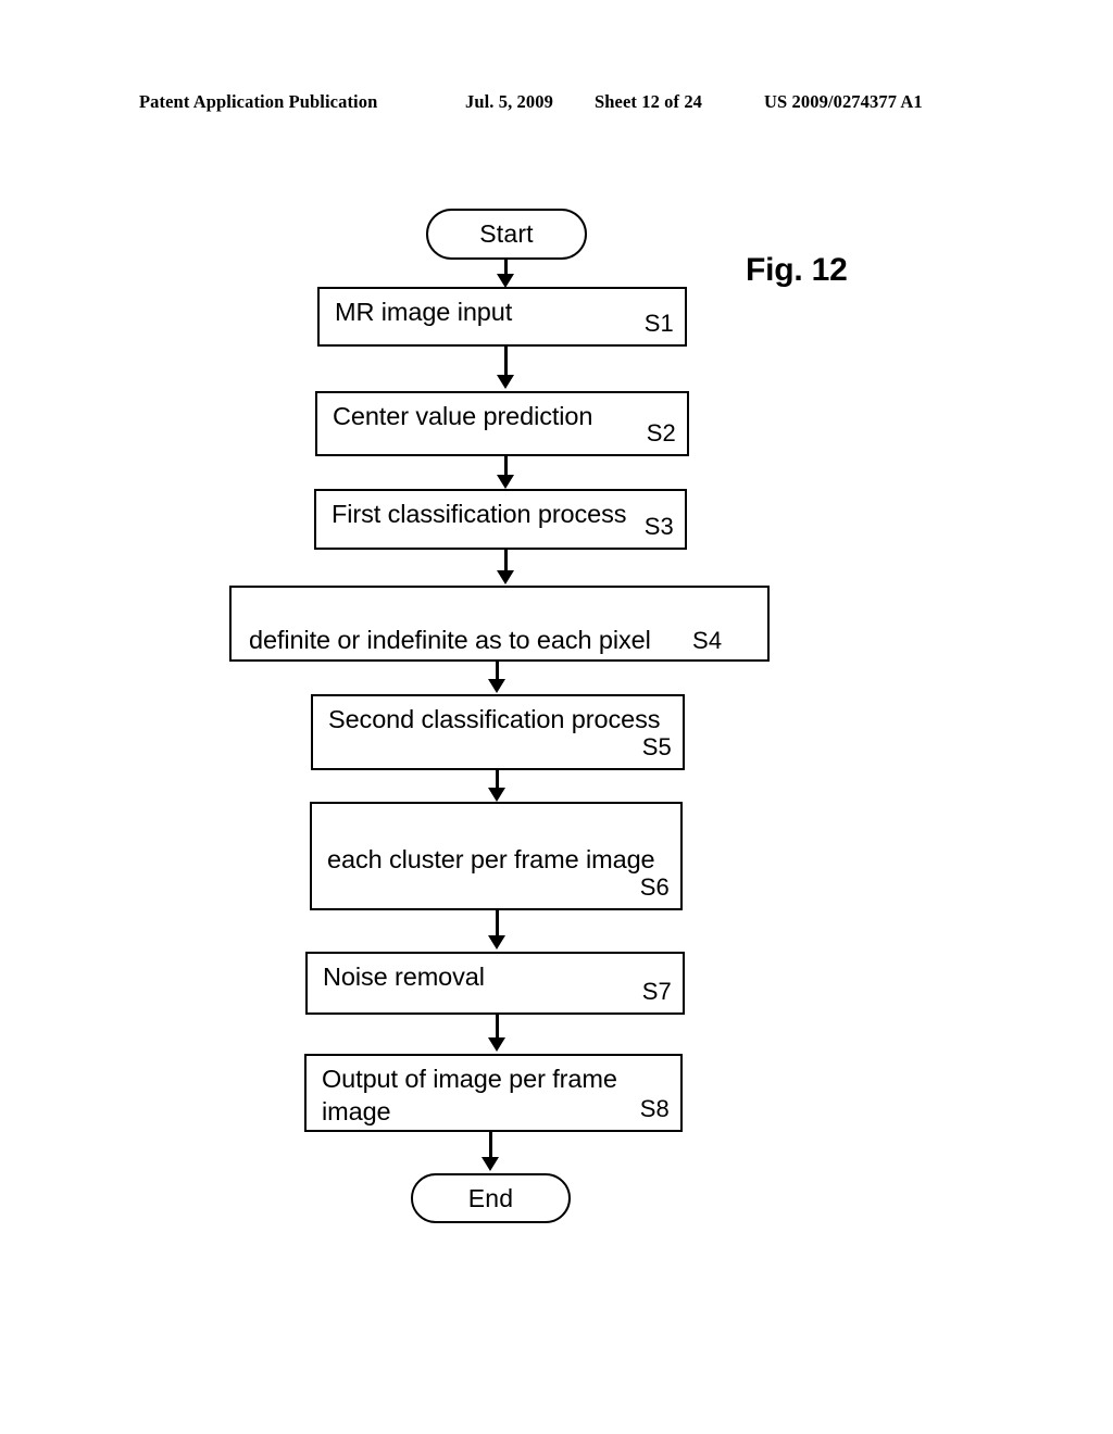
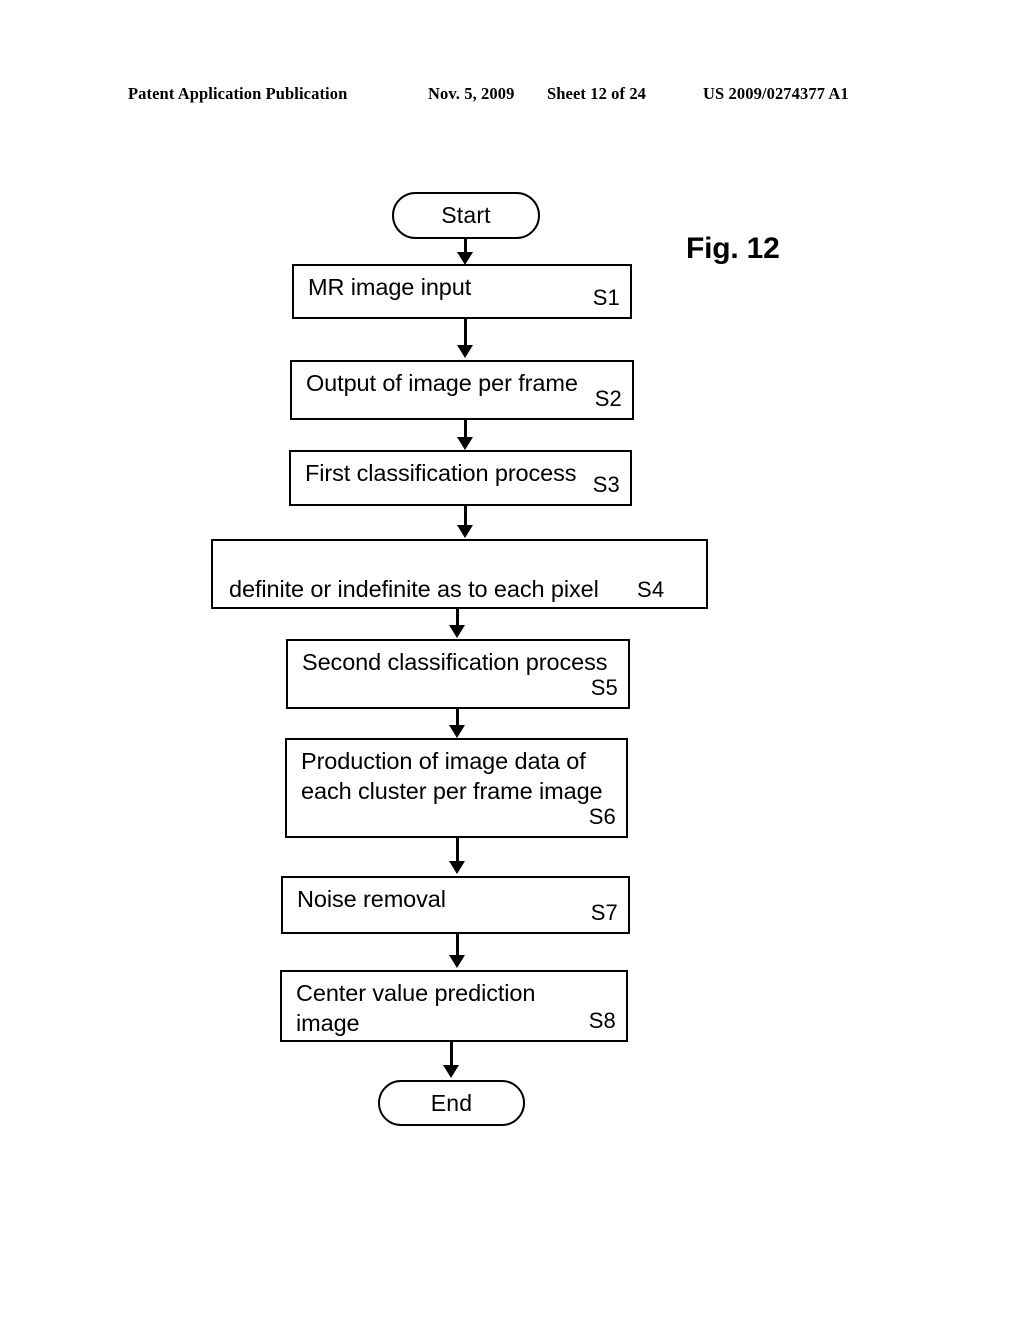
  Patent Application Publication
- Jul. 5, 2009
+ Nov. 5, 2009
  Sheet 12 of 24
  US 2009/0274377 A1
  Fig. 12
  Start
  MR image input
  S1
- Center value prediction
+ Output of image per frame
  S2
  First classification process
  S3
  definite or indefinite as to each pixel
  S4
  Second classification process
  S5
+ Production of image data of
  each cluster per frame image
  S6
  Noise removal
  S7
- Output of image per frame
+ Center value prediction
  image
  S8
  End
